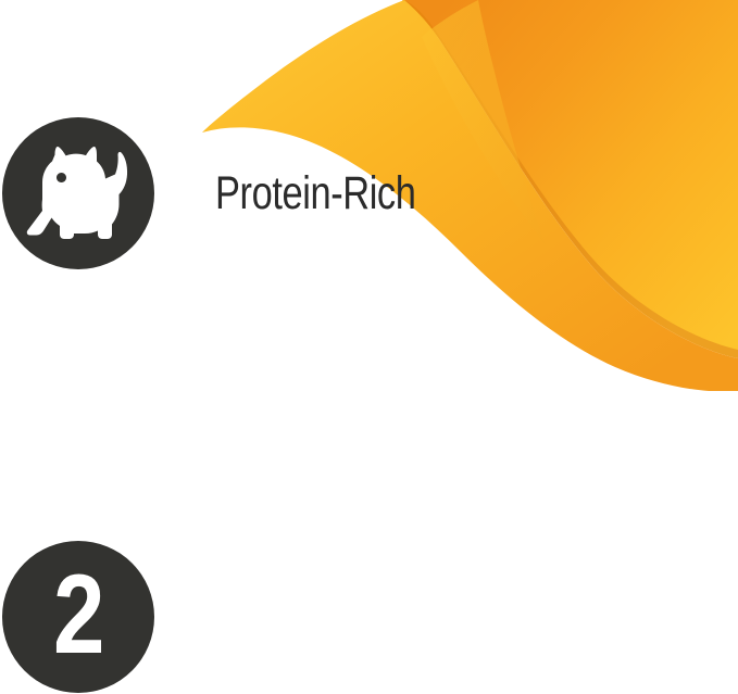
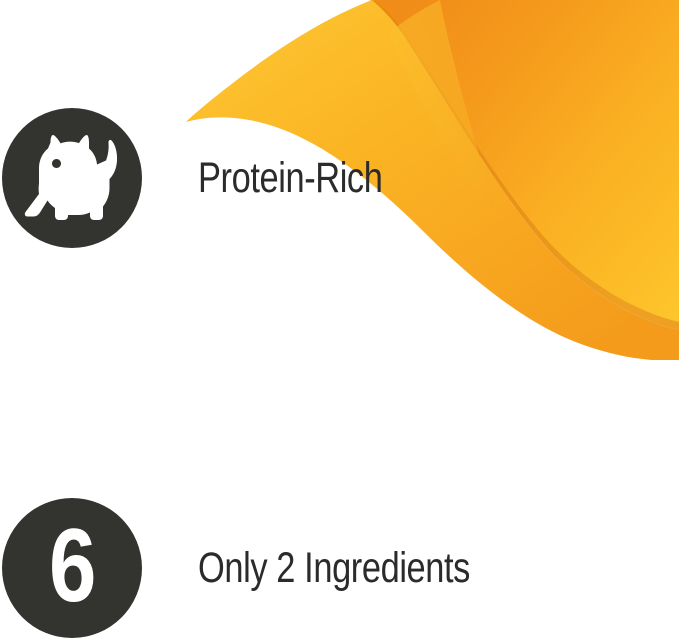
  Protein-Rich
- 2
+ 6
+ Only 2 Ingredients
